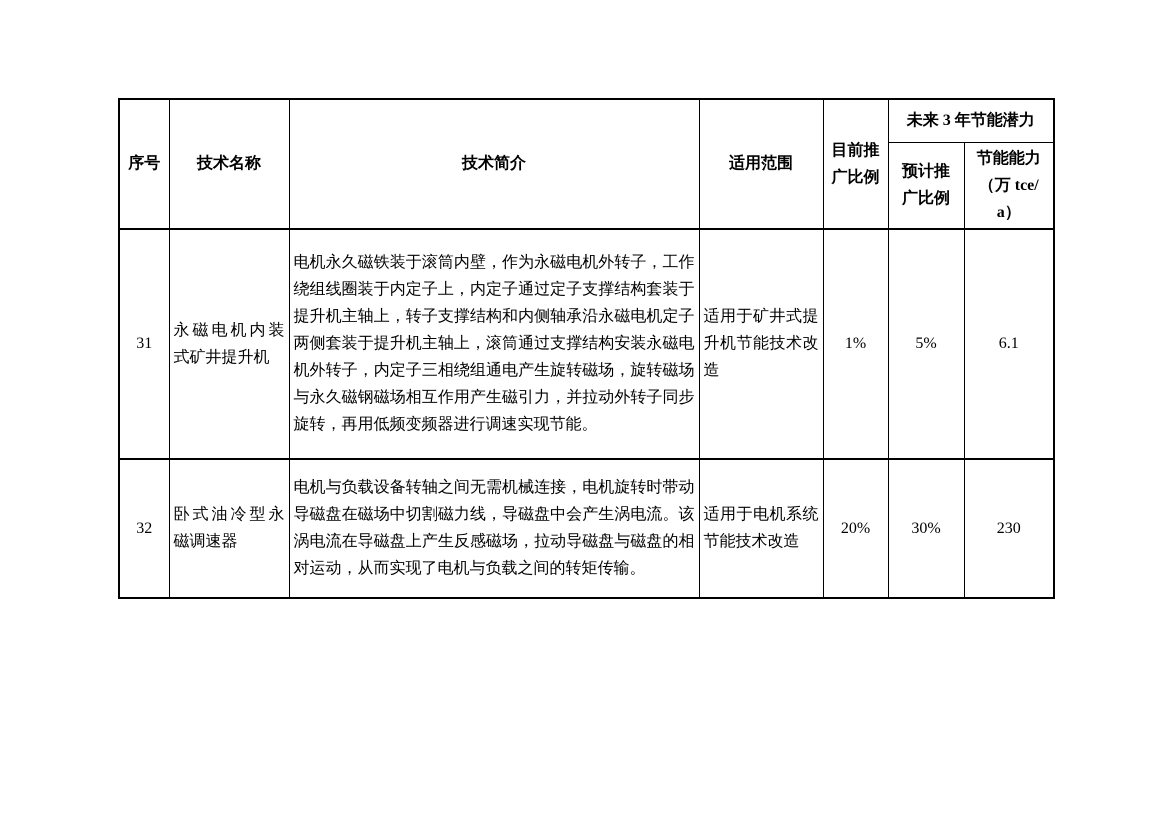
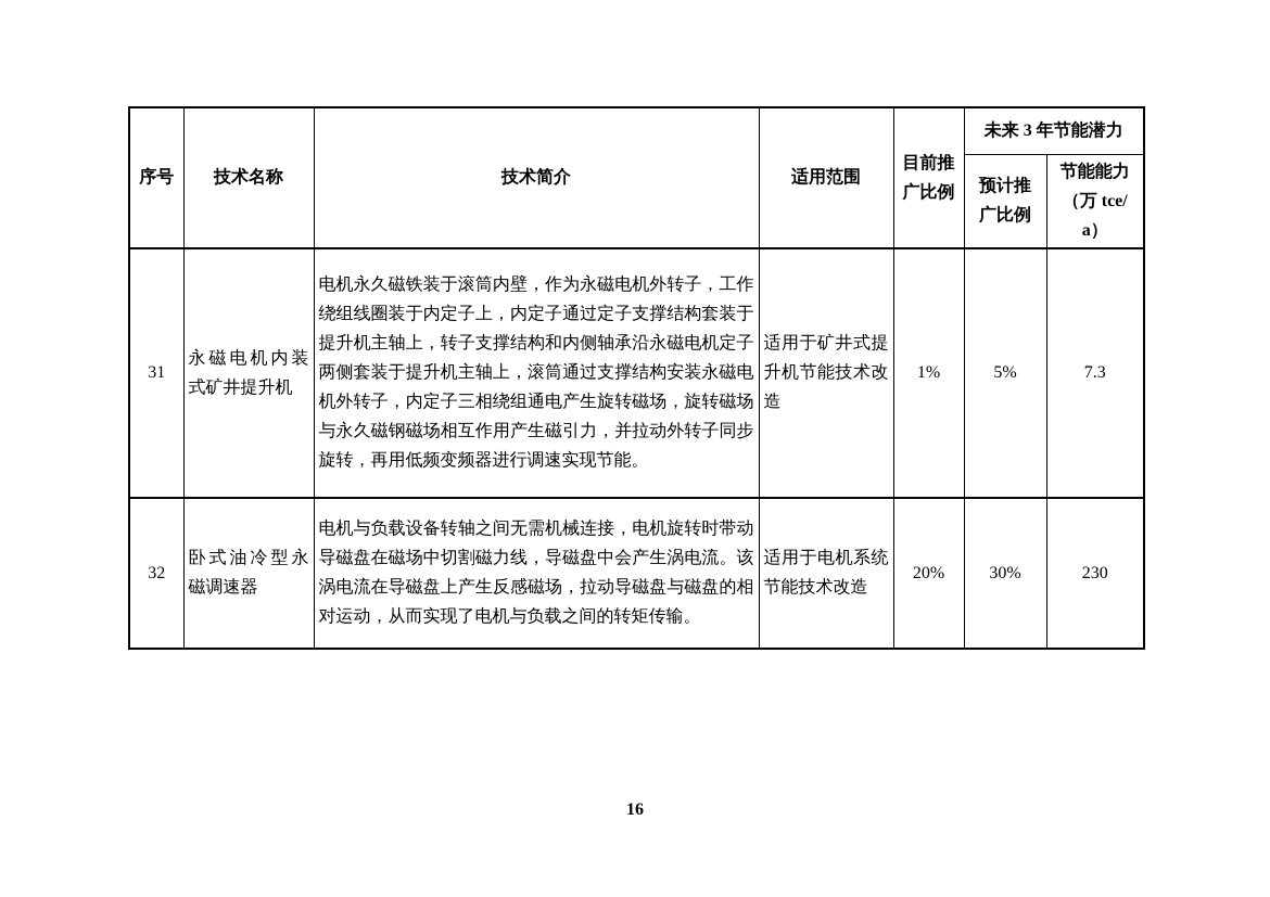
  序号	技术名称	技术简介	适用范围	目前推 广比例	未来 3 年节能潜力
  预计推 广比例	节能能力 （万 tce/a）
- 31	永磁电机内装式矿井提升机	电机永久磁铁装于滚筒内壁，作为永磁电机外转子，工作绕组线圈装于内定子上，内定子通过定子支撑结构套装于提升机主轴上，转子支撑结构和内侧轴承沿永磁电机定子两侧套装于提升机主轴上，滚筒通过支撑结构安装永磁电机外转子，内定子三相绕组通电产生旋转磁场，旋转磁场与永久磁钢磁场相互作用产生磁引力，并拉动外转子同步旋转，再用低频变频器进行调速实现节能。	适用于矿井式提升机节能技术改造	1%	5%	6.1
+ 31	永磁电机内装式矿井提升机	电机永久磁铁装于滚筒内壁，作为永磁电机外转子，工作绕组线圈装于内定子上，内定子通过定子支撑结构套装于提升机主轴上，转子支撑结构和内侧轴承沿永磁电机定子两侧套装于提升机主轴上，滚筒通过支撑结构安装永磁电机外转子，内定子三相绕组通电产生旋转磁场，旋转磁场与永久磁钢磁场相互作用产生磁引力，并拉动外转子同步旋转，再用低频变频器进行调速实现节能。	适用于矿井式提升机节能技术改造	1%	5%	7.3
  32	卧式油冷型永磁调速器	电机与负载设备转轴之间无需机械连接，电机旋转时带动导磁盘在磁场中切割磁力线，导磁盘中会产生涡电流。该涡电流在导磁盘上产生反感磁场，拉动导磁盘与磁盘的相对运动，从而实现了电机与负载之间的转矩传输。	适用于电机系统节能技术改造	20%	30%	230
+ 16
